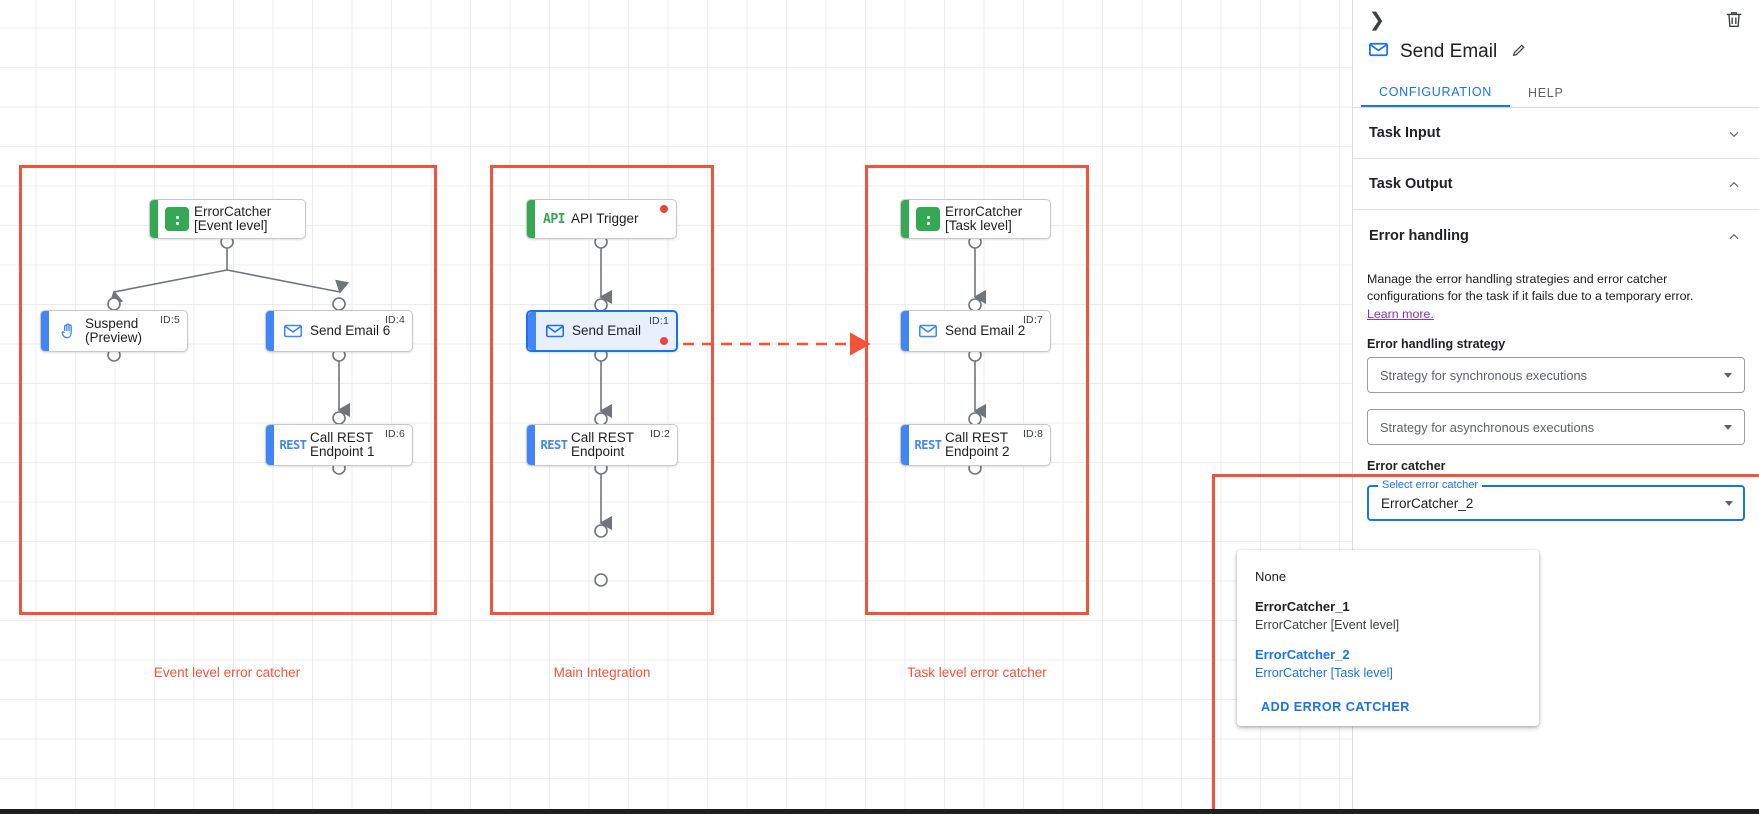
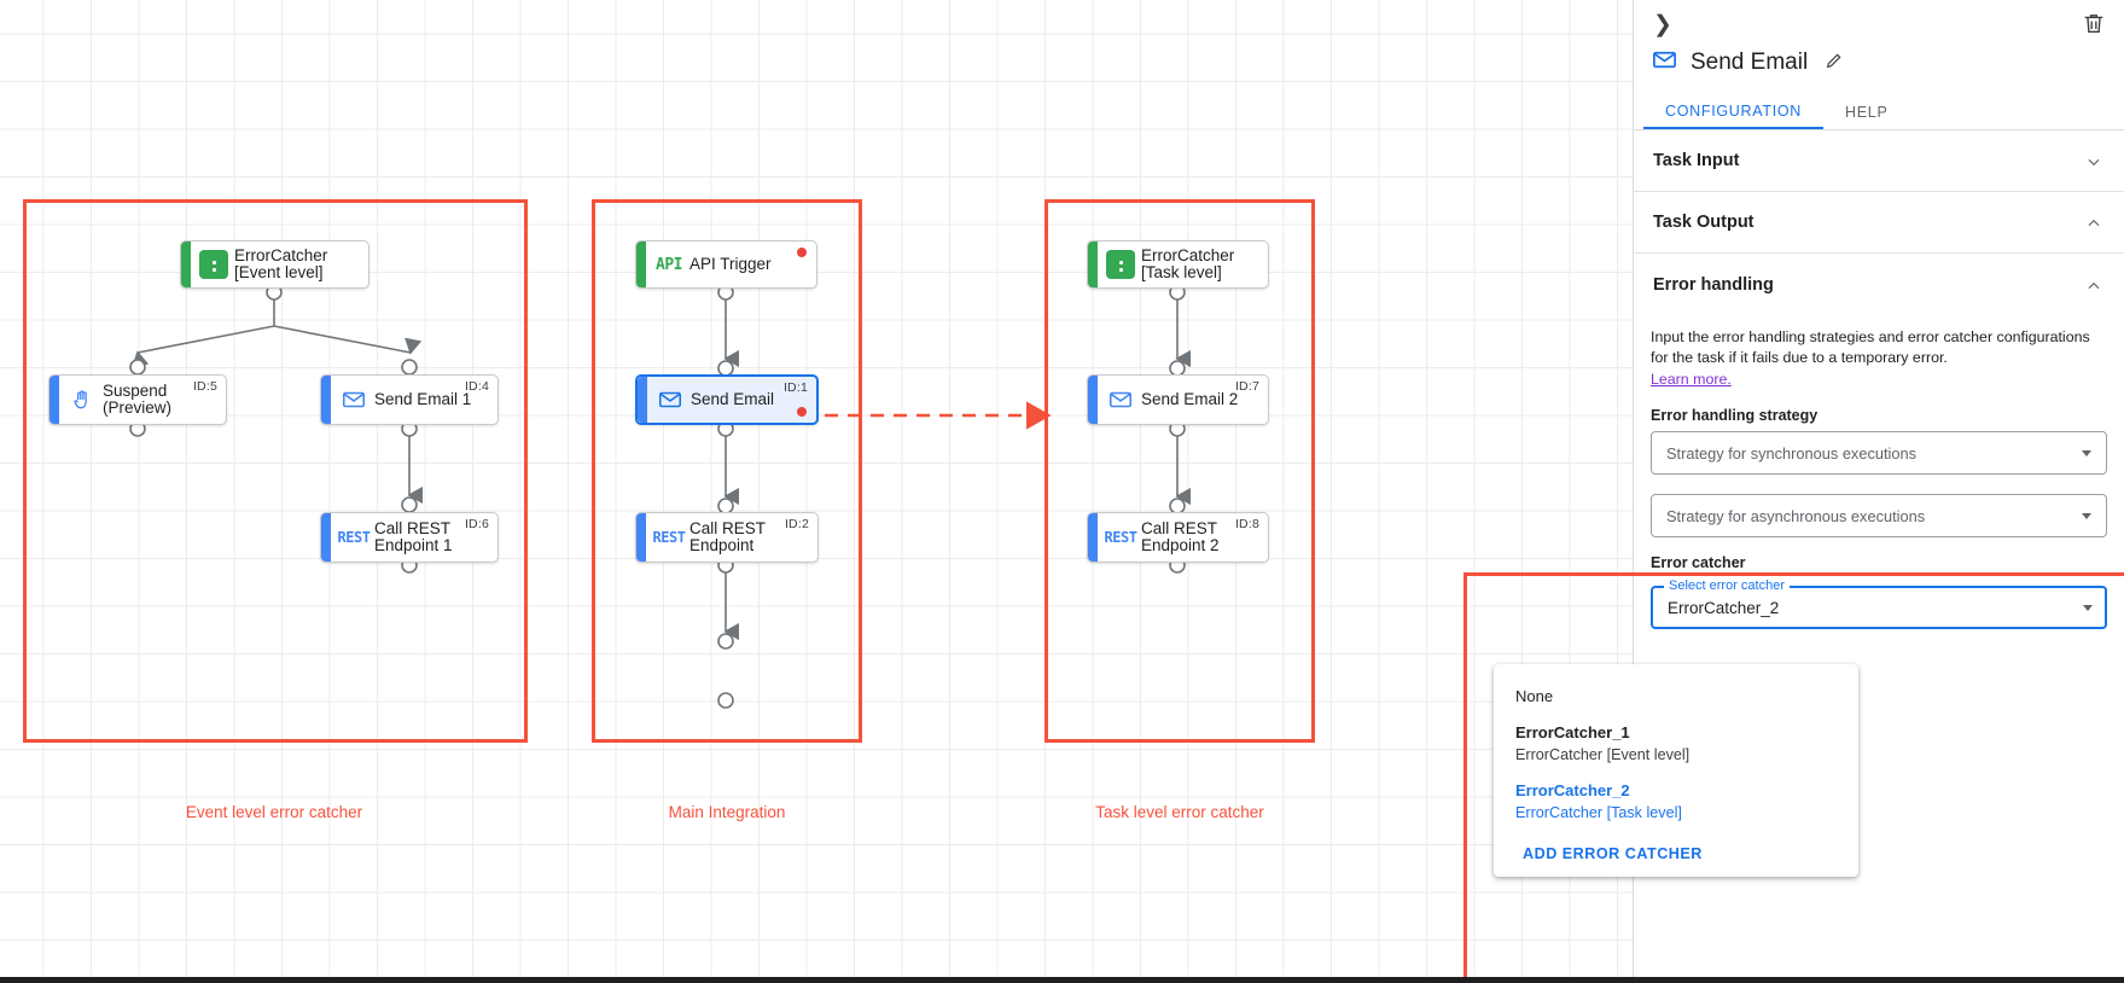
  Event level error catcher
  Main Integration
  Task level error catcher
  ErrorCatcher
  [Event level]
  Suspend
  (Preview)
  ID:5
- Send Email 6
+ Send Email 1
  ID:4
  REST
  Call REST
  Endpoint 1
  ID:6
  API
  API Trigger
  Send Email
  ID:1
  REST
  Call REST
  Endpoint
  ID:2
  ErrorCatcher
  [Task level]
  Send Email 2
  ID:7
  REST
  Call REST
  Endpoint 2
  ID:8
  ❯
  Send Email
  CONFIGURATION
  HELP
  Task Input
  Task Output
  Error handling
- Manage the error handling strategies and error catcher configurations for the task if it fails due to a temporary error.
+ Input the error handling strategies and error catcher configurations for the task if it fails due to a temporary error.
  Learn more.
  Error handling strategy
  Strategy for synchronous executions
  Strategy for asynchronous executions
  Error catcher
  Select error catcher
  ErrorCatcher_2
  None
  ErrorCatcher_1
  ErrorCatcher [Event level]
  ErrorCatcher_2
  ErrorCatcher [Task level]
  ADD ERROR CATCHER
